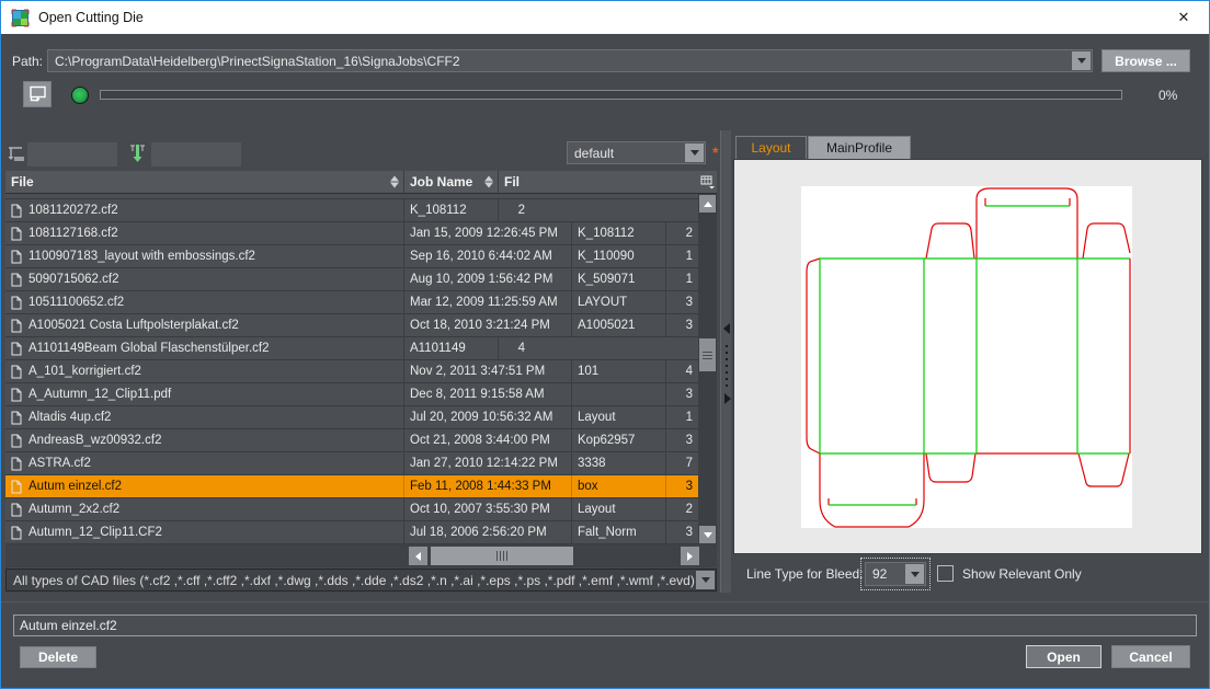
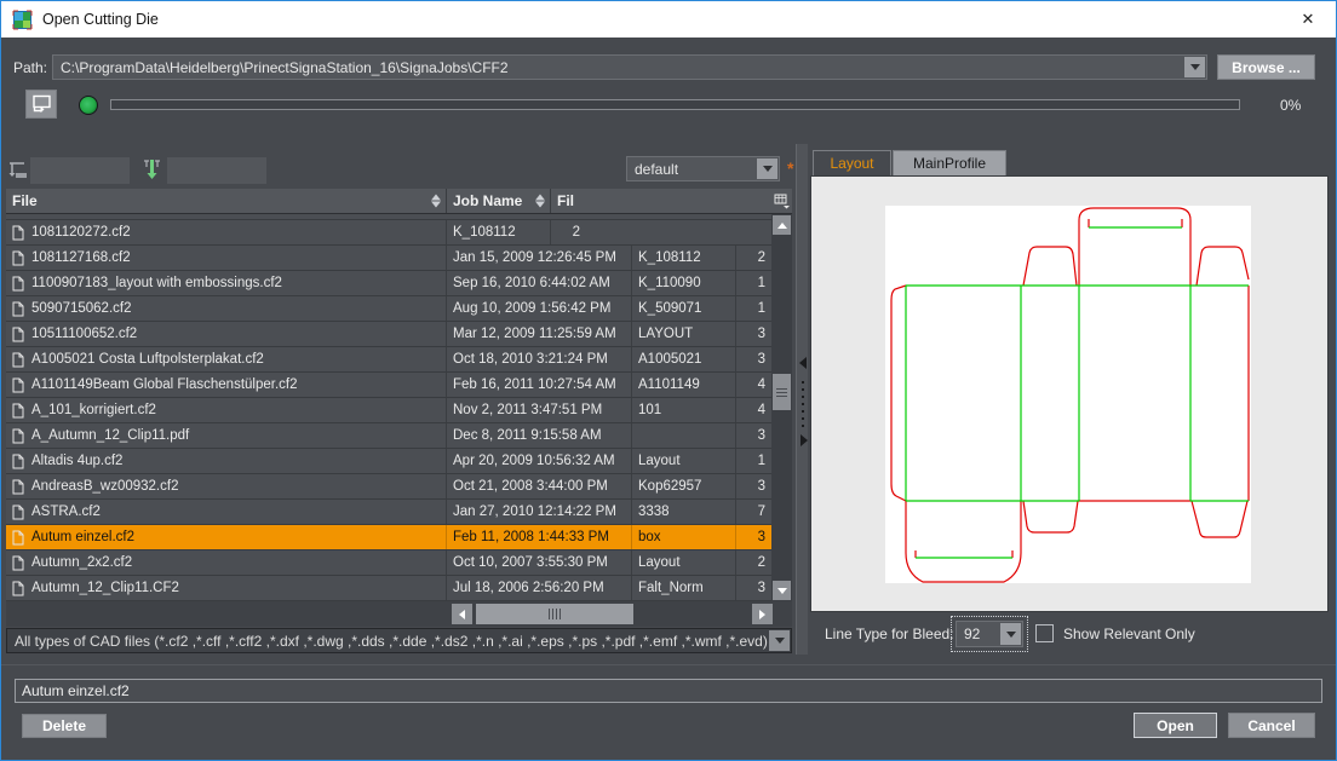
  Open Cutting Die
  ✕
  Path:
  C:\ProgramData\Heidelberg\PrinectSignaStation_16\SignaJobs\CFF2
  Browse ...
  0%
  default
  *
  File
  Job Name
  Fil
  1081120272.cf2
  K_108112
  2
  1081127168.cf2
  Jan 15, 2009 12:26:45 PM
  K_108112
  2
  1100907183_layout with embossings.cf2
  Sep 16, 2010 6:44:02 AM
  K_110090
  1
  5090715062.cf2
  Aug 10, 2009 1:56:42 PM
  K_509071
  1
  10511100652.cf2
  Mar 12, 2009 11:25:59 AM
  LAYOUT
  3
  A1005021 Costa Luftpolsterplakat.cf2
  Oct 18, 2010 3:21:24 PM
  A1005021
  3
  A1101149Beam Global Flaschenstülper.cf2
+ Feb 16, 2011 10:27:54 AM
  A1101149
  4
  A_101_korrigiert.cf2
  Nov 2, 2011 3:47:51 PM
  101
  4
  A_Autumn_12_Clip11.pdf
  Dec 8, 2011 9:15:58 AM
  3
  Altadis 4up.cf2
- Jul 20, 2009 10:56:32 AM
+ Apr 20, 2009 10:56:32 AM
  Layout
  1
  AndreasB_wz00932.cf2
  Oct 21, 2008 3:44:00 PM
  Kop62957
  3
  ASTRA.cf2
  Jan 27, 2010 12:14:22 PM
  3338
  7
  Autum einzel.cf2
  Feb 11, 2008 1:44:33 PM
  box
  3
  Autumn_2x2.cf2
  Oct 10, 2007 3:55:30 PM
  Layout
  2
  Autumn_12_Clip11.CF2
  Jul 18, 2006 2:56:20 PM
  Falt_Norm
  3
  All types of CAD files (*.cf2 ,*.cff ,*.cff2 ,*.dxf ,*.dwg ,*.dds ,*.dde ,*.ds2 ,*.n ,*.ai ,*.eps ,*.ps ,*.pdf ,*.emf ,*.wmf ,*.evd)
  Layout
  MainProfile
  Line Type for Bleed:
  92
  Show Relevant Only
  Autum einzel.cf2
  Delete
  Open
  Cancel
